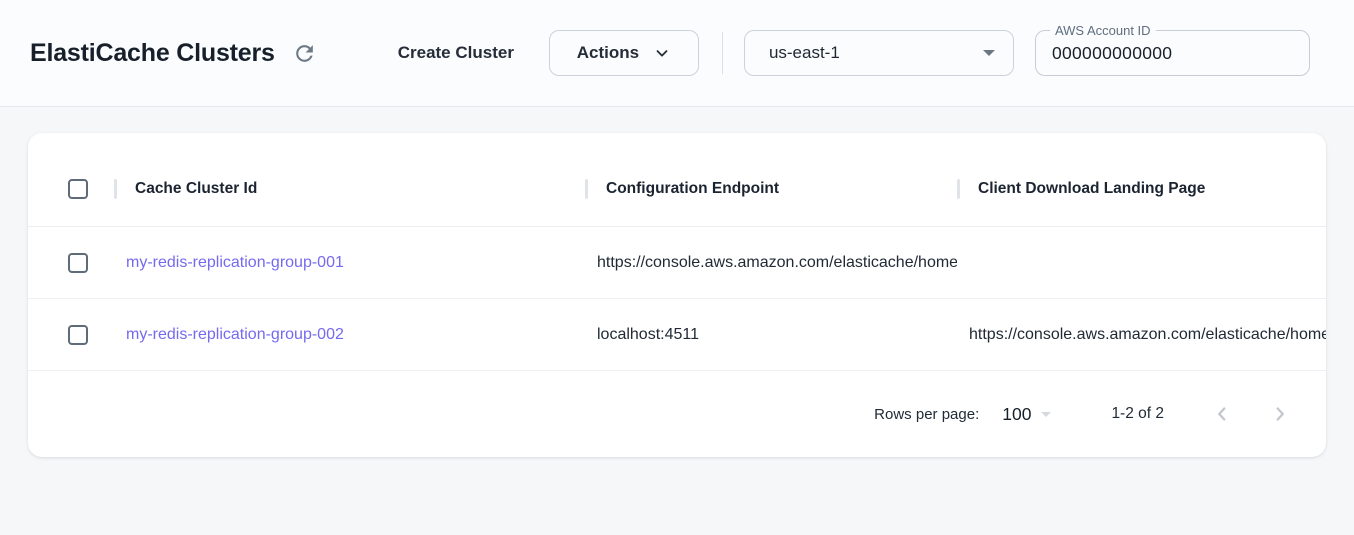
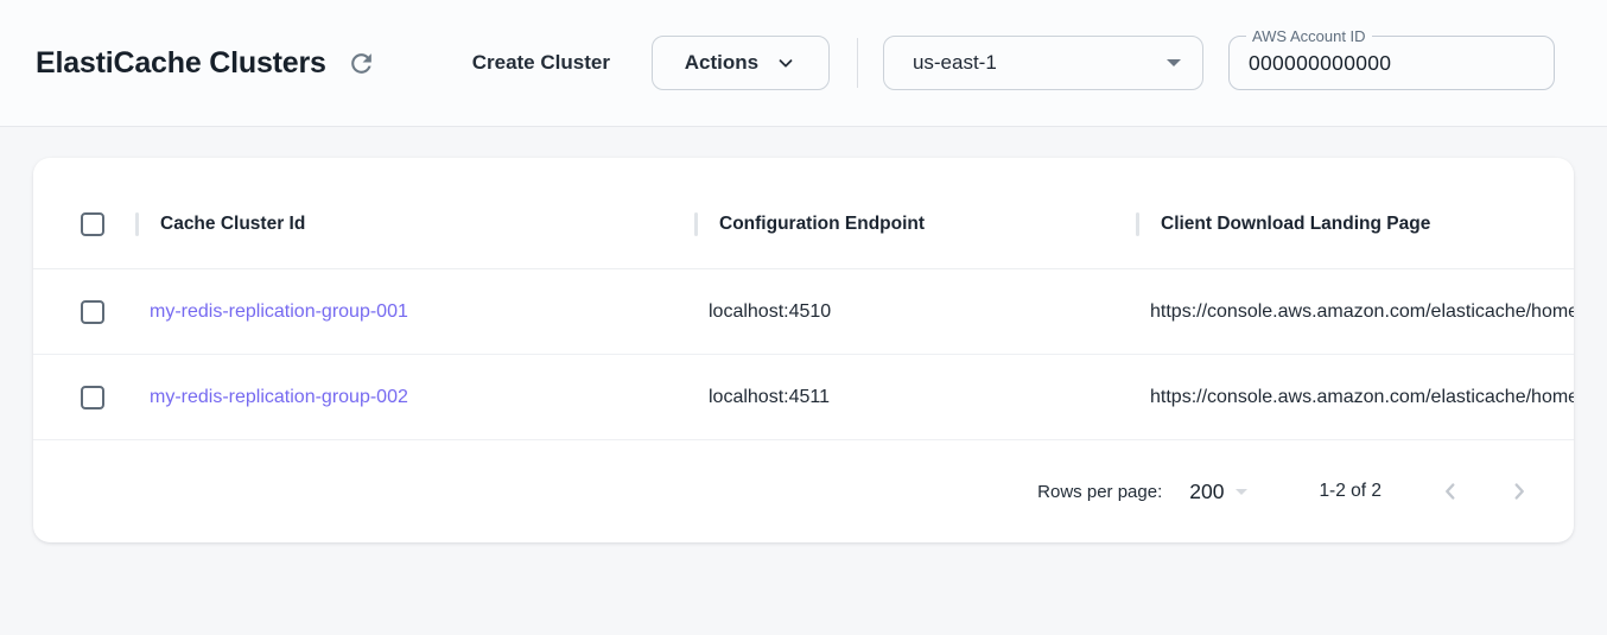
  ElastiCache Clusters
  Create Cluster
  Actions
  us-east-1
  AWS Account ID
  000000000000
  Cache Cluster Id
  Configuration Endpoint
  Client Download Landing Page
  my-redis-replication-group-001
+ localhost:4510
  https://console.aws.amazon.com/elasticache/home
  my-redis-replication-group-002
  localhost:4511
  https://console.aws.amazon.com/elasticache/home
  Rows per page:
- 100
+ 200
  1-2 of 2
